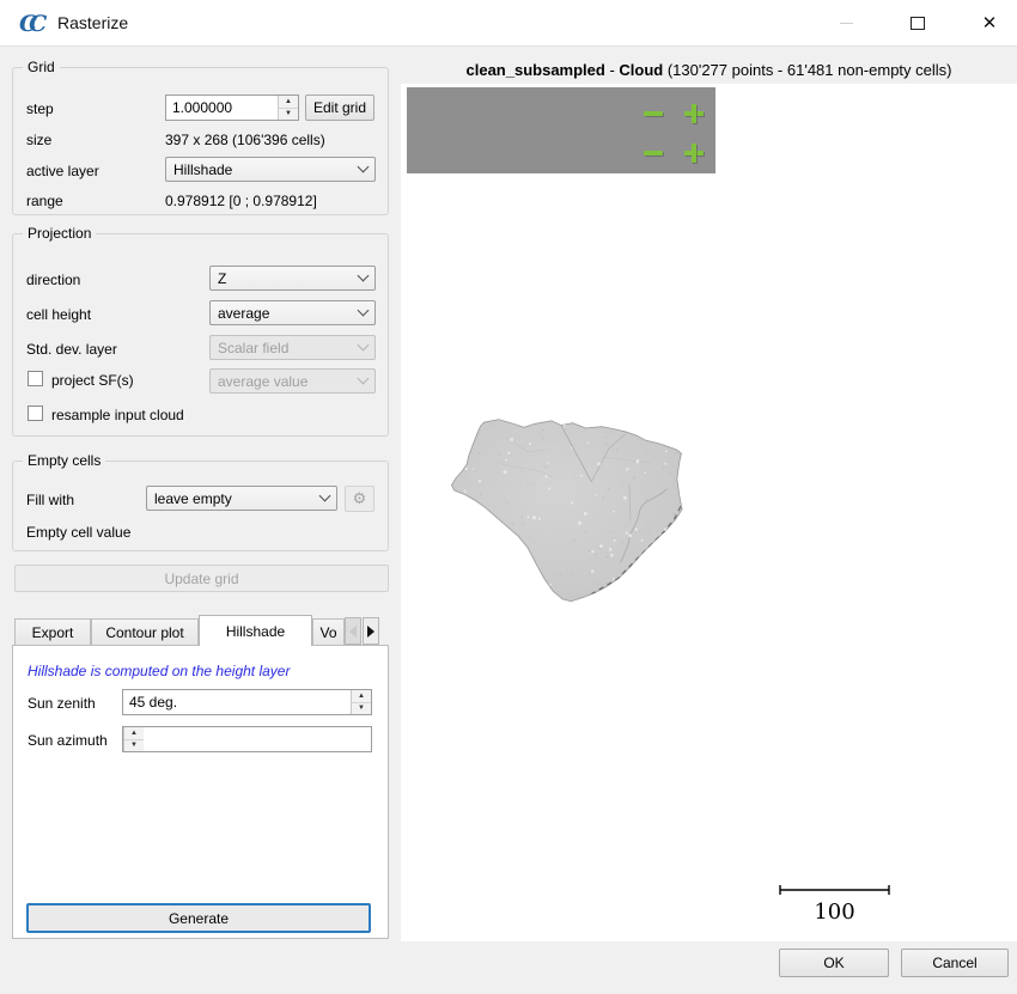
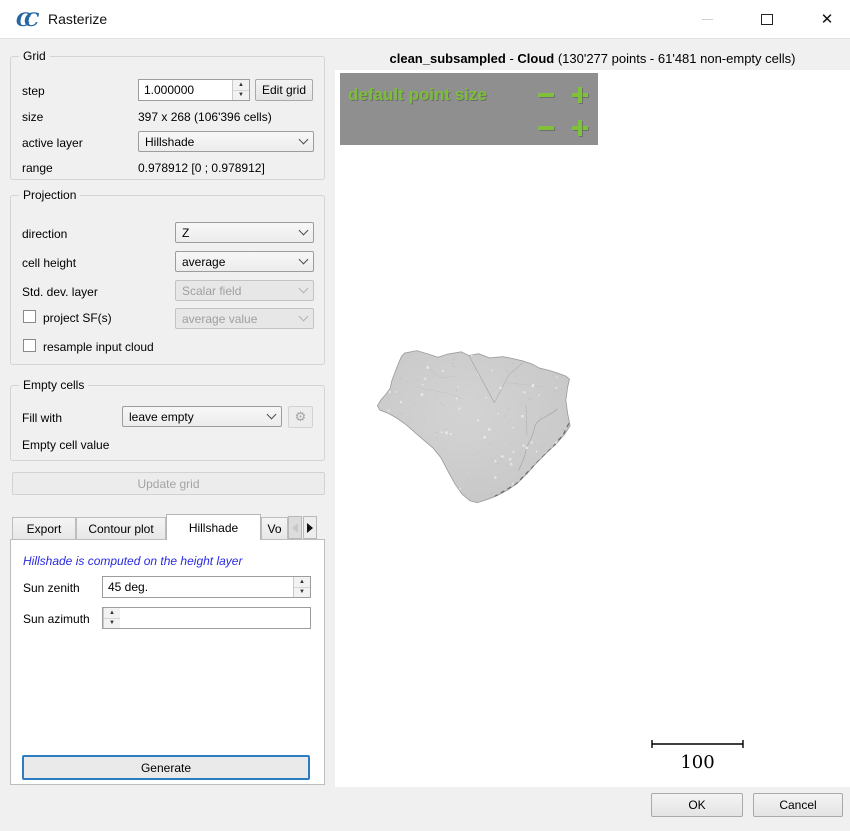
  CC
  Rasterize
  ✕
  Grid
  step
  1.000000
  Edit grid
  size
  397 x 268 (106'396 cells)
  active layer
  Hillshade
  range
  0.978912 [0 ; 0.978912]
  Projection
  direction
  Z
  cell height
  average
  Std. dev. layer
  Scalar field
  project SF(s)
  average value
  resample input cloud
  Empty cells
  Fill with
  leave empty
  ⚙
  Empty cell value
  Update grid
  Export
  Contour plot
  Hillshade
  Vo
  Hillshade is computed on the height layer
  Sun zenith
  45 deg.
  Sun azimuth
  Generate
  clean_subsampled - Cloud (130'277 points - 61'481 non-empty cells)
+ default point size
  100
  OK
  Cancel
